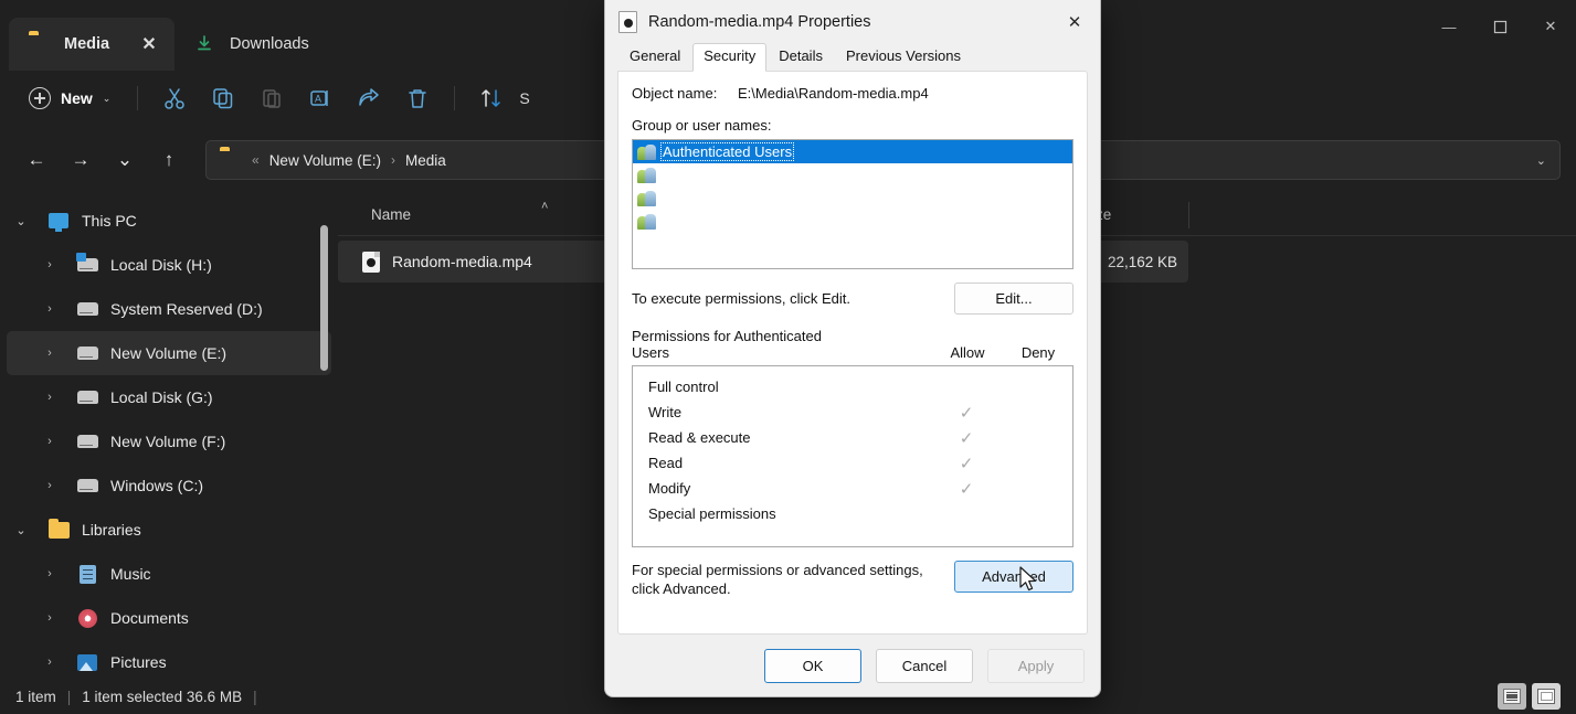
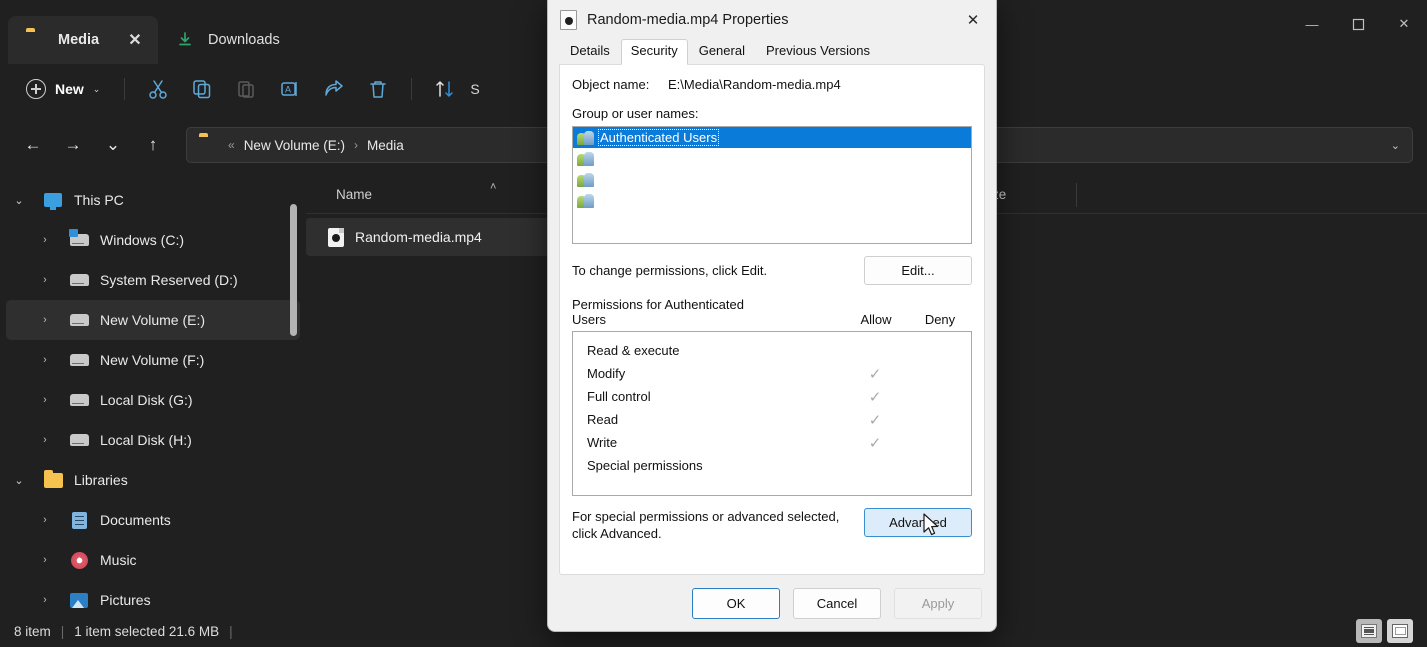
  Media
  ✕
  Downloads
  —
  ✕
  New
  ⌄
  A
  S
  ←
  →
  ⌄
  ↑
  «
  New Volume (E:)
  ›
  Media
  ⌄
  ⌄
  This PC
  ›
- Local Disk (H:)
+ Windows (C:)
  ›
  System Reserved (D:)
  ›
  New Volume (E:)
  ›
- Local Disk (G:)
+ New Volume (F:)
  ›
- New Volume (F:)
+ Local Disk (G:)
  ›
- Windows (C:)
+ Local Disk (H:)
  ⌄
  Libraries
  ›
- Music
+ Documents
  ›
- Documents
+ Music
  ›
  Pictures
  Name
  ˄
  Random-media.mp4
- 22,162 KB
- 1 item
+ 8 item
  |
- 1 item selected 36.6 MB
+ 1 item selected 21.6 MB
  |
  Random-media.mp4 Properties
  ✕
- General
+ Details
  Security
- Details
+ General
  Previous Versions
  Object name:
  E:\Media\Random-media.mp4
  Group or user names:
  Authenticated Users
- To execute permissions, click Edit.
+ To change permissions, click Edit.
  Edit...
  Permissions for Authenticated
  Users
  Allow
  Deny
- Full control
+ Read & execute
- Write
+ Modify
  ✓
- Read & execute
+ Full control
  ✓
  Read
  ✓
- Modify
+ Write
  ✓
  Special permissions
- For special permissions or advanced settings,
+ For special permissions or advanced selected,
  click Advanced.
  Advaned
  OK
  Cancel
  Apply
